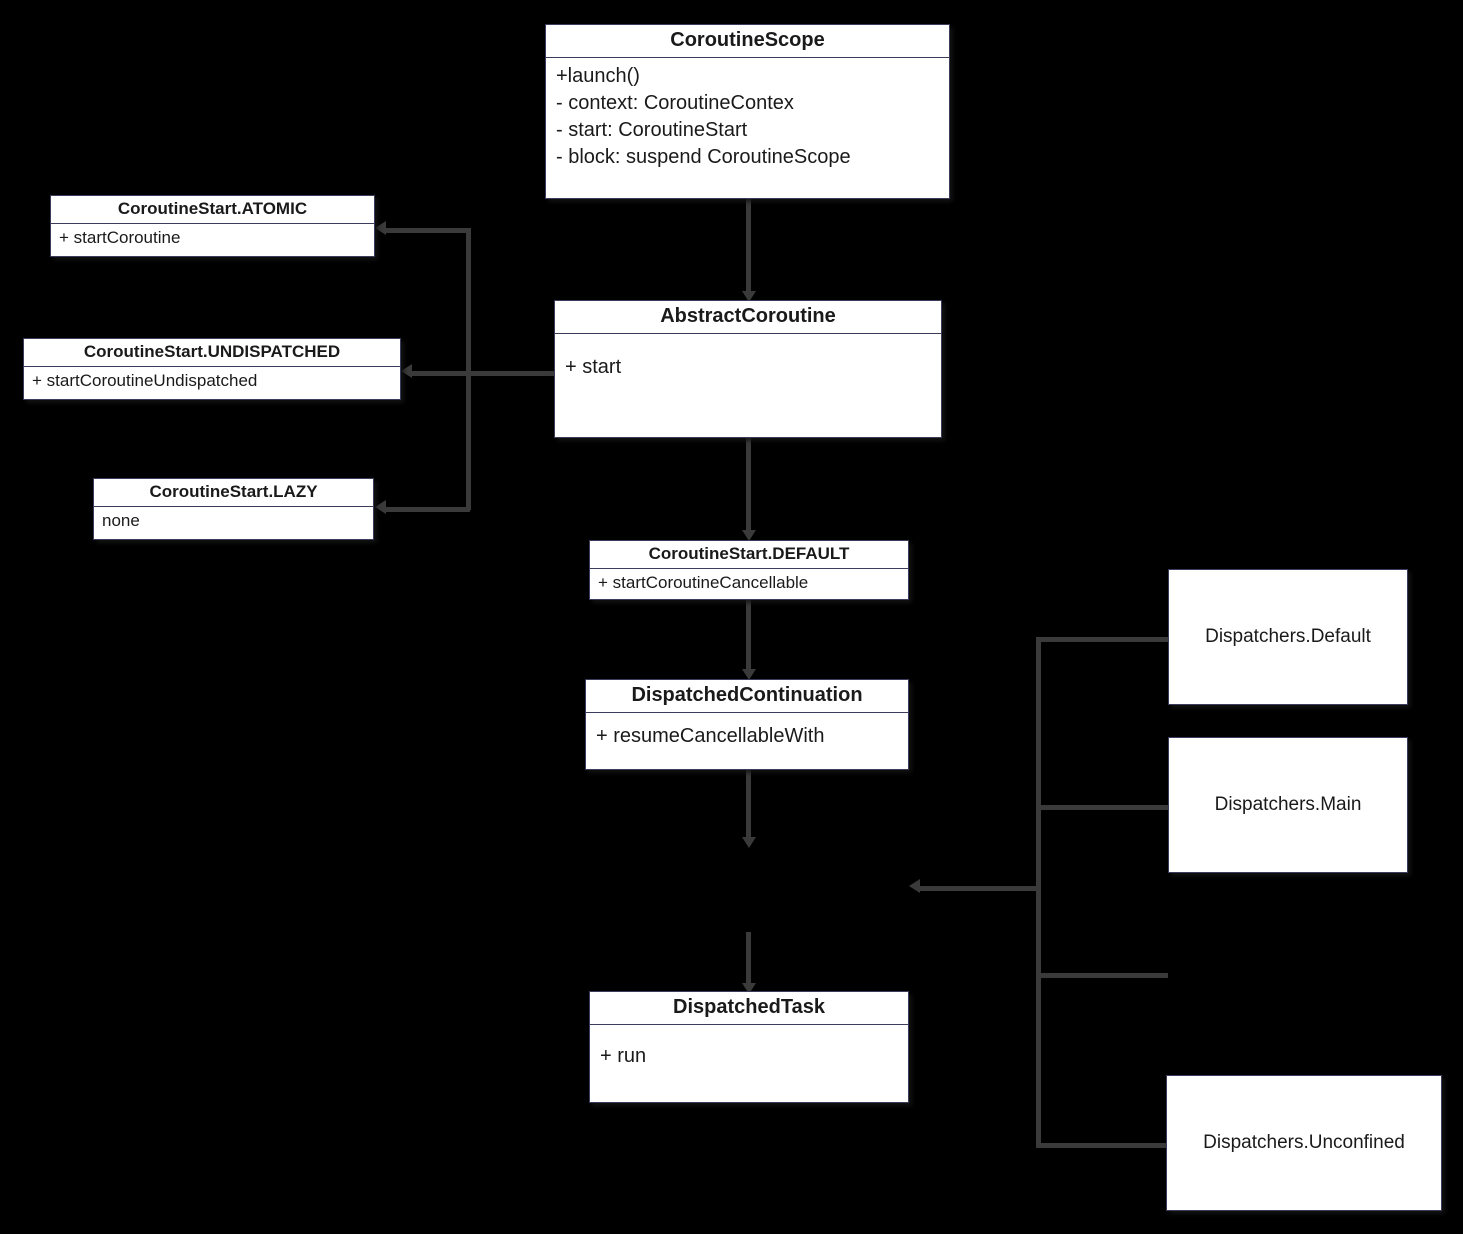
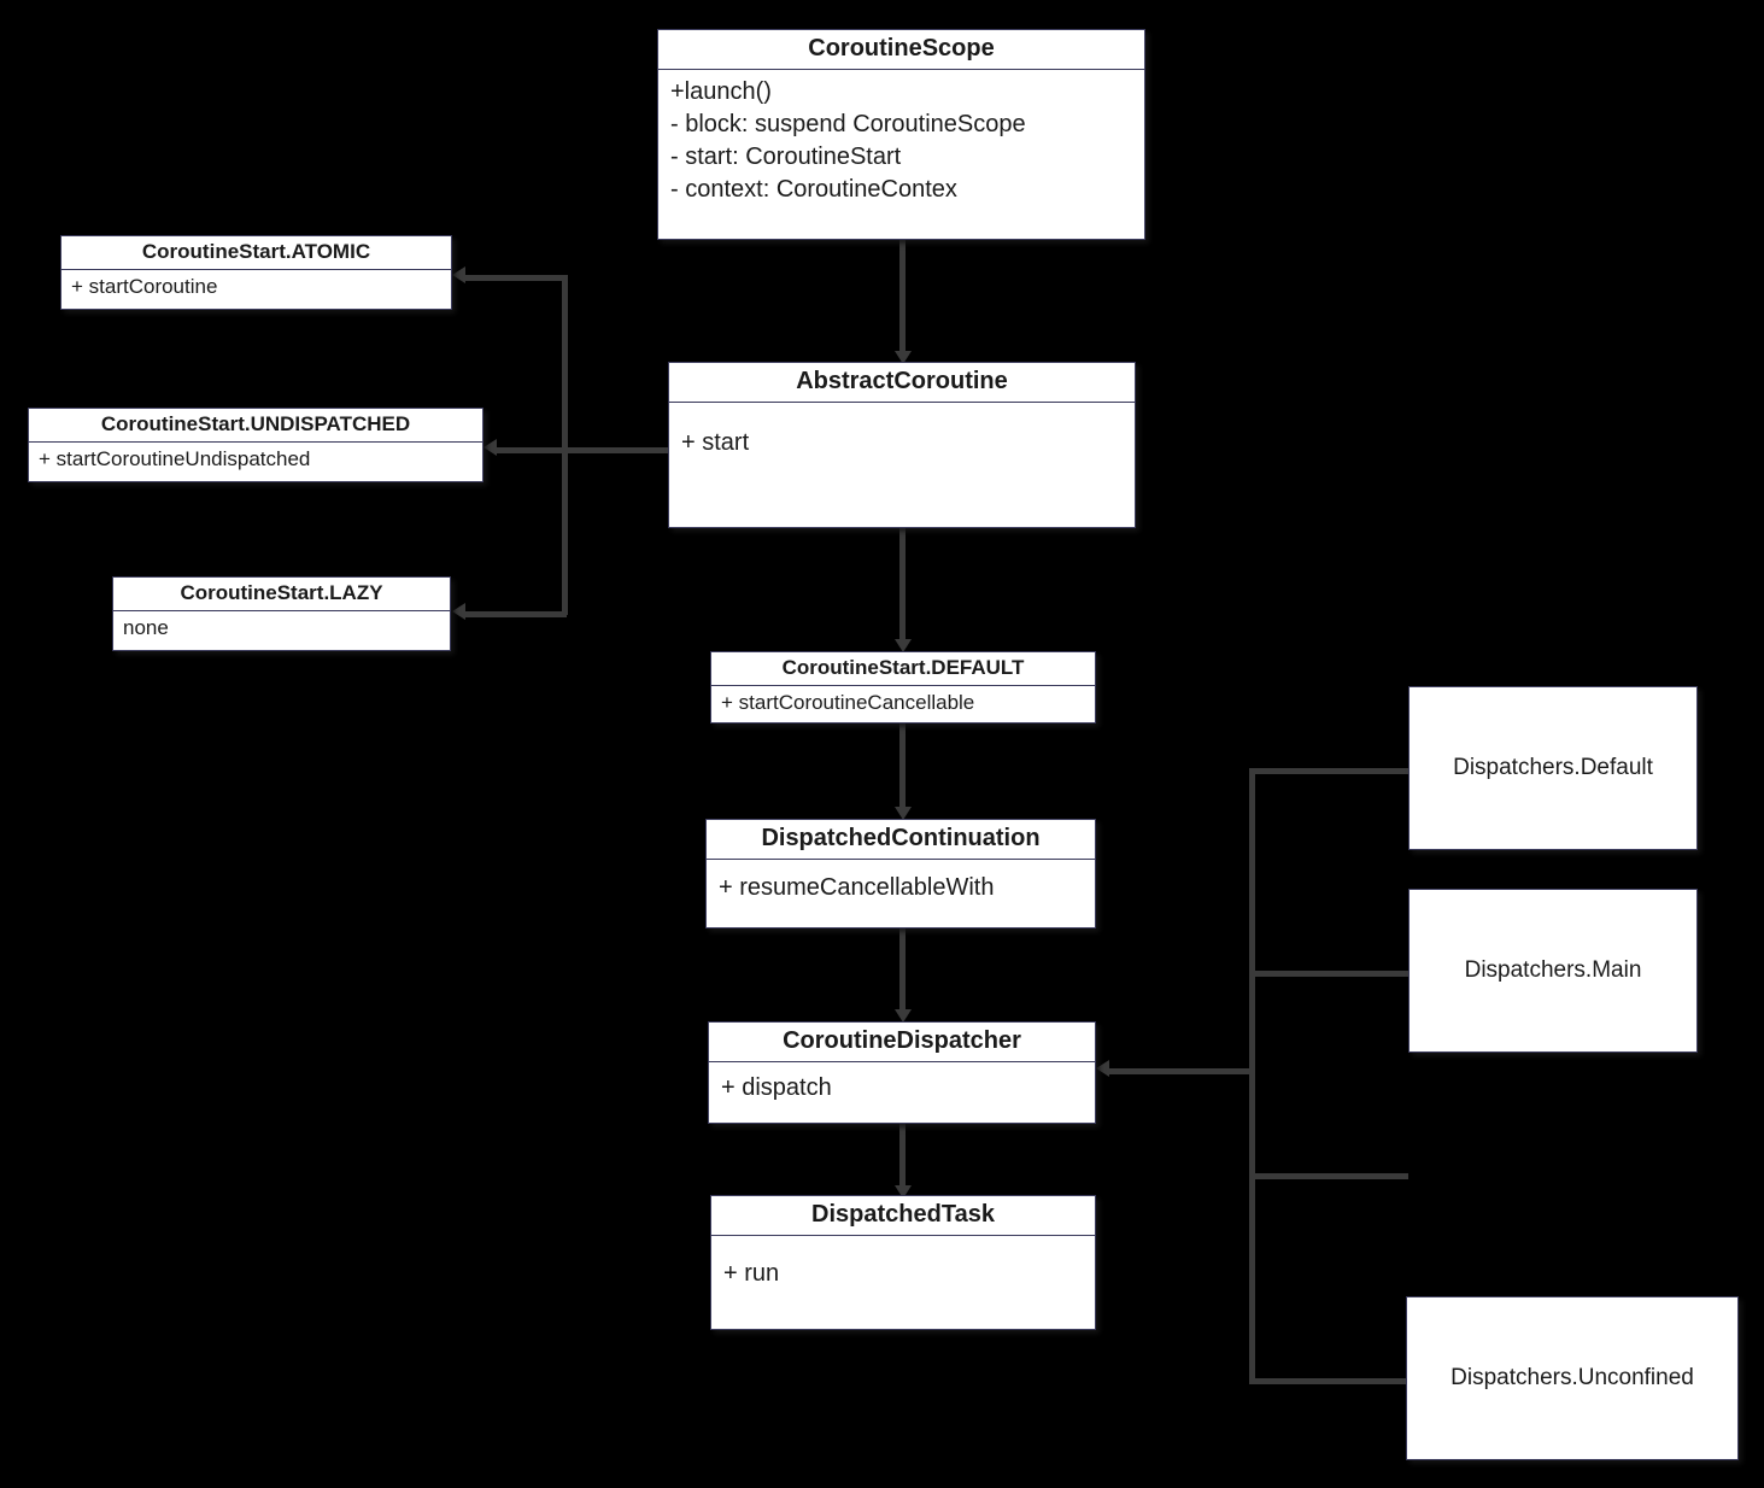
  CoroutineScope
  +launch()
- - context: CoroutineContex
+ - block: suspend CoroutineScope
  - start: CoroutineStart
- - block: suspend CoroutineScope
+ - context: CoroutineContex
  AbstractCoroutine
  + start
  CoroutineStart.ATOMIC
  + startCoroutine
  CoroutineStart.UNDISPATCHED
  + startCoroutineUndispatched
  CoroutineStart.LAZY
  none
  CoroutineStart.DEFAULT
  + startCoroutineCancellable
  DispatchedContinuation
  + resumeCancellableWith
+ CoroutineDispatcher
+ + dispatch
  DispatchedTask
  + run
  Dispatchers.Default
  Dispatchers.Main
  Dispatchers.Unconfined
